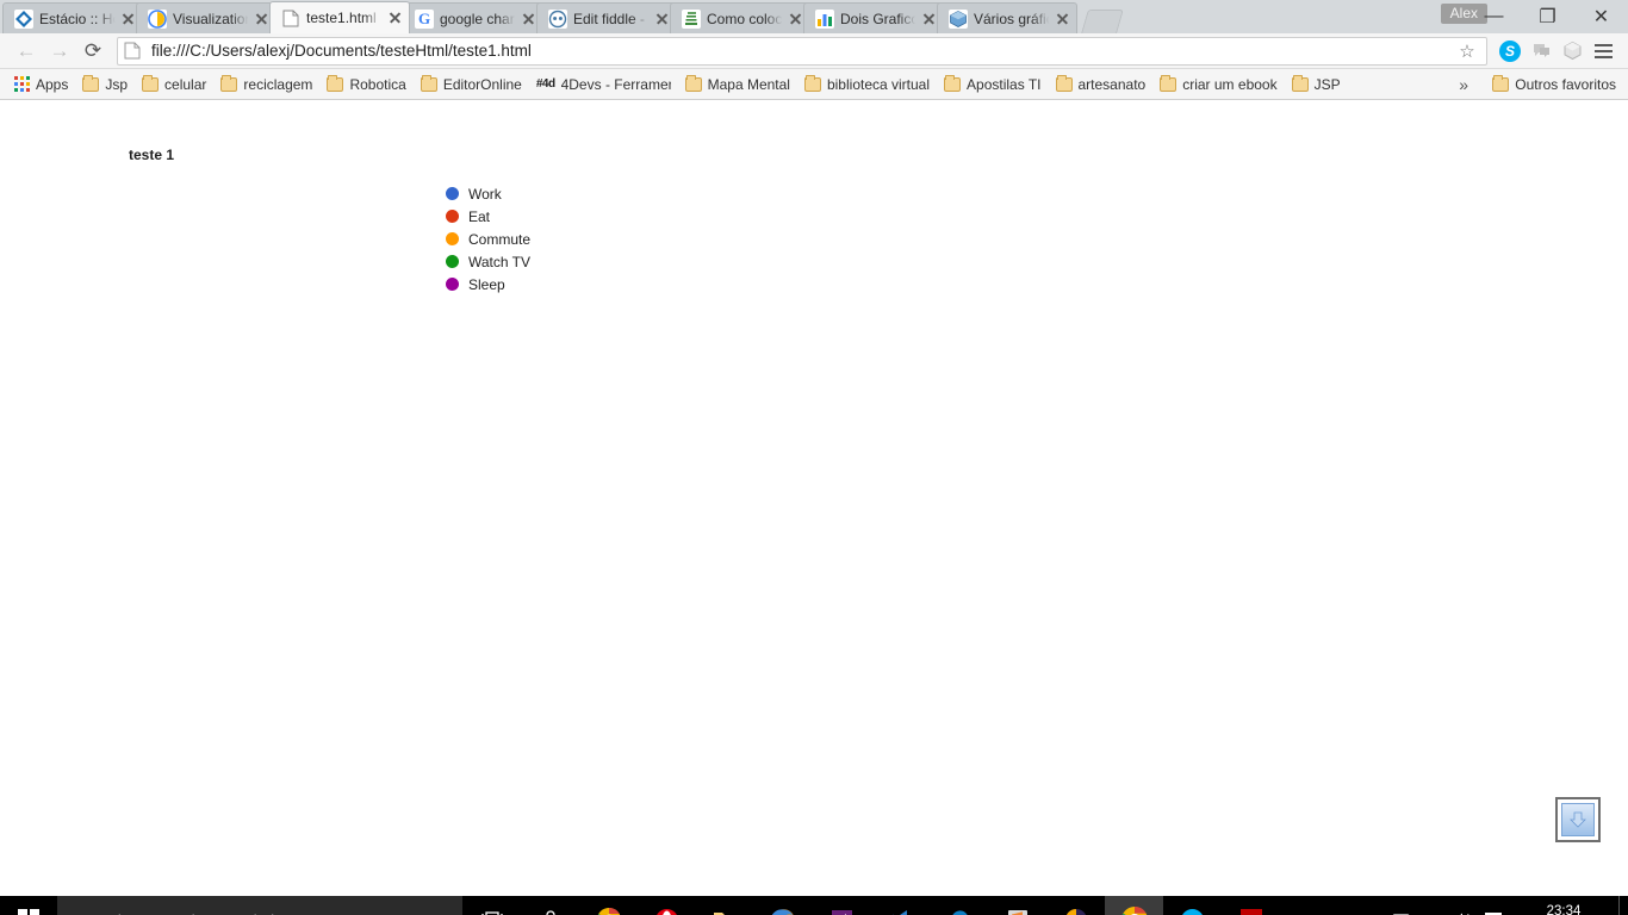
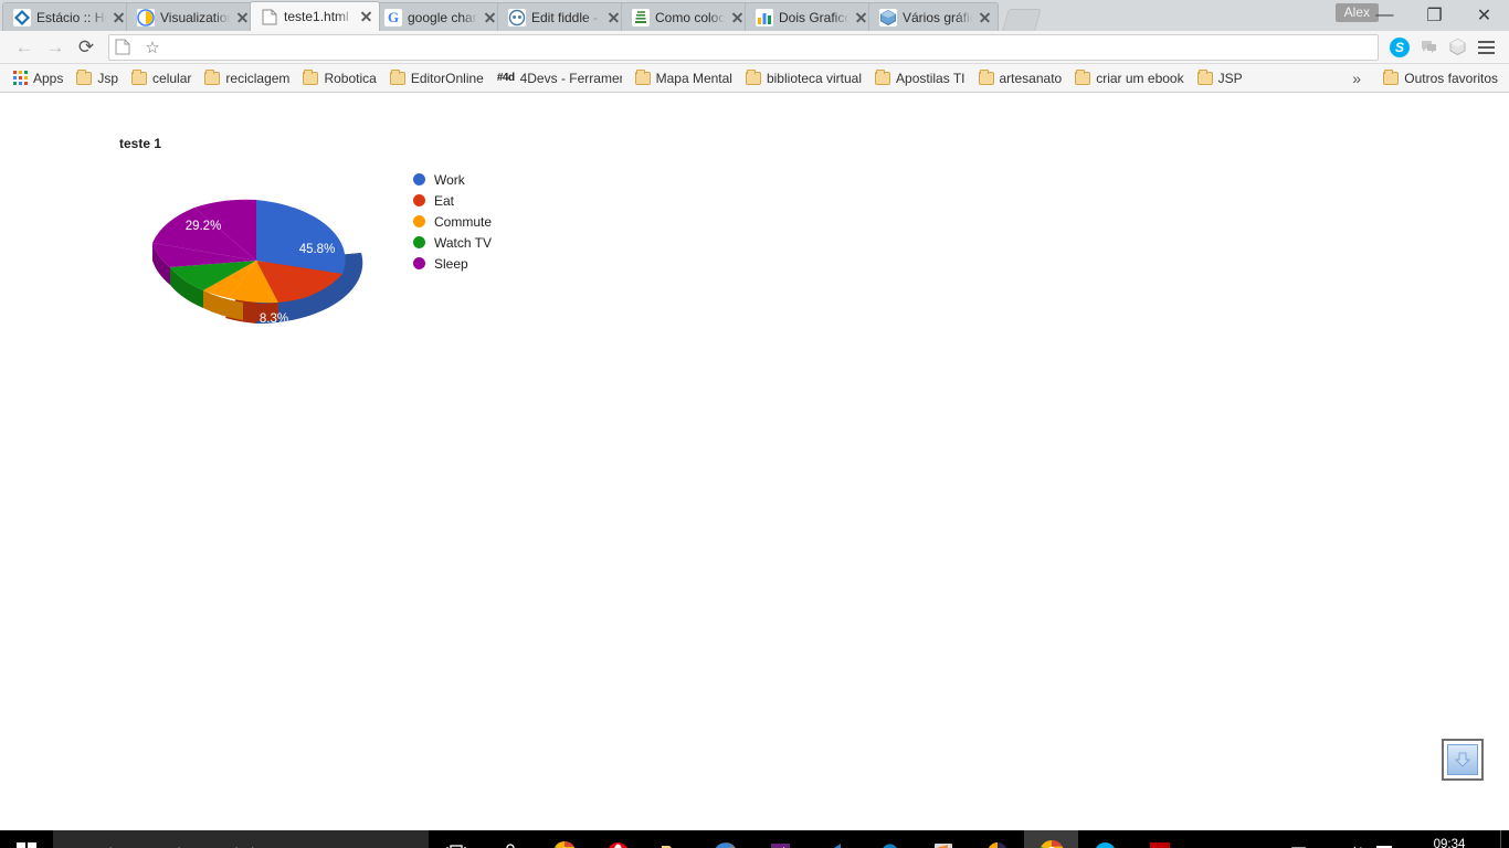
  Estácio :: Ho
  Visualization
  teste1.html
  G
  google chart
  Edit fiddle -
  Como coloc
  Dois Grafico
  Vários gráfic
  Alex
  —
  ❐
  ✕
  ←
  →
  ⟳
- file:///C:/Users/alexj/Documents/testeHtml/teste1.html
  ☆
  S
  Apps
  Jsp
  celular
  reciclagem
  Robotica
  EditorOnline
  #4d
  4Devs - Ferrame
  Mapa Mental
  biblioteca virtual
  Apostilas TI
  artesanato
  criar um ebook
  JSP
  »
  Outros favoritos
  teste 1
+ 45.8%
+ 8.3%
+ 29.2%
  Work
  Eat
  Commute
  Watch TV
  Sleep
- 23:34
+ 09:34
